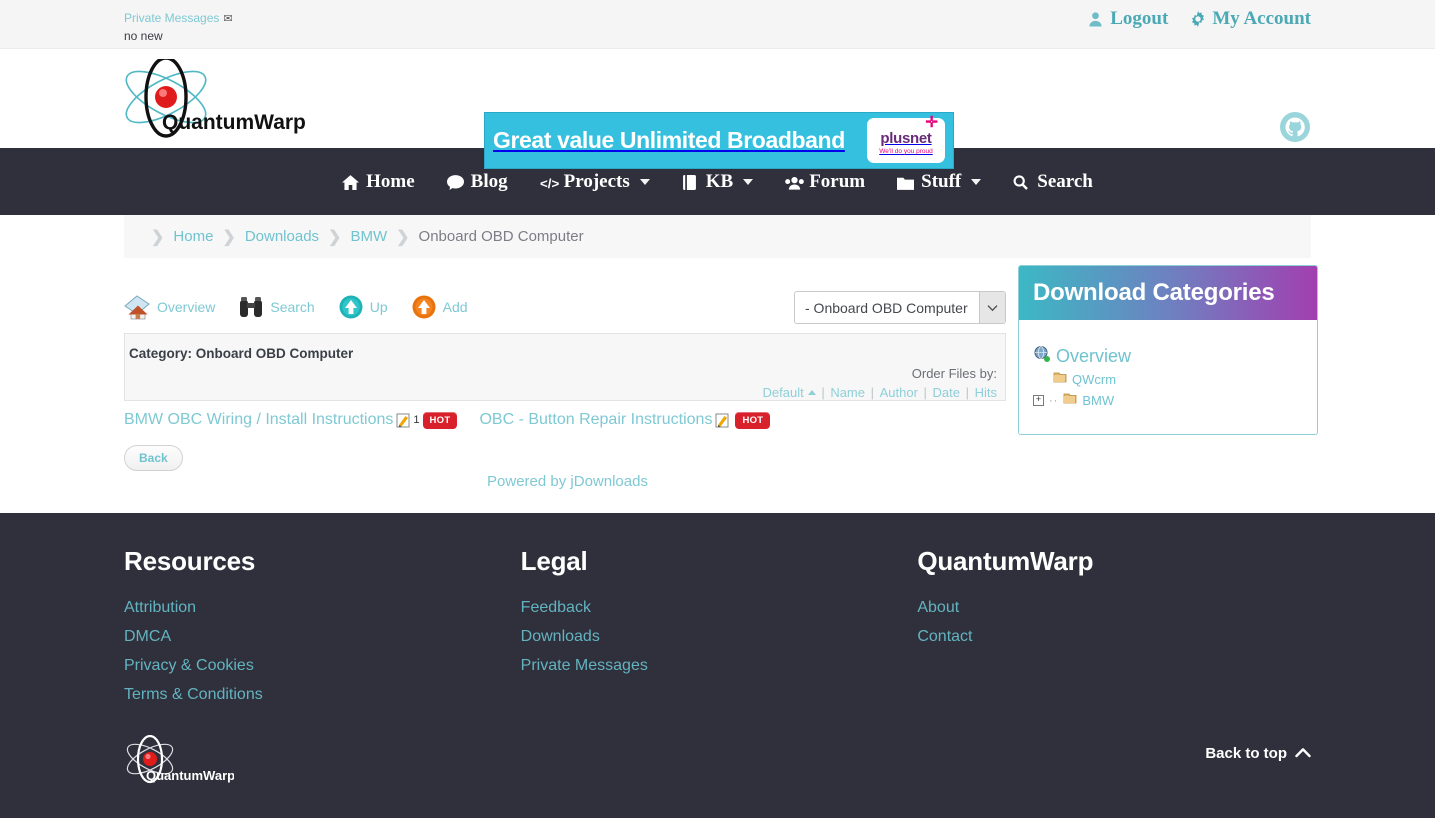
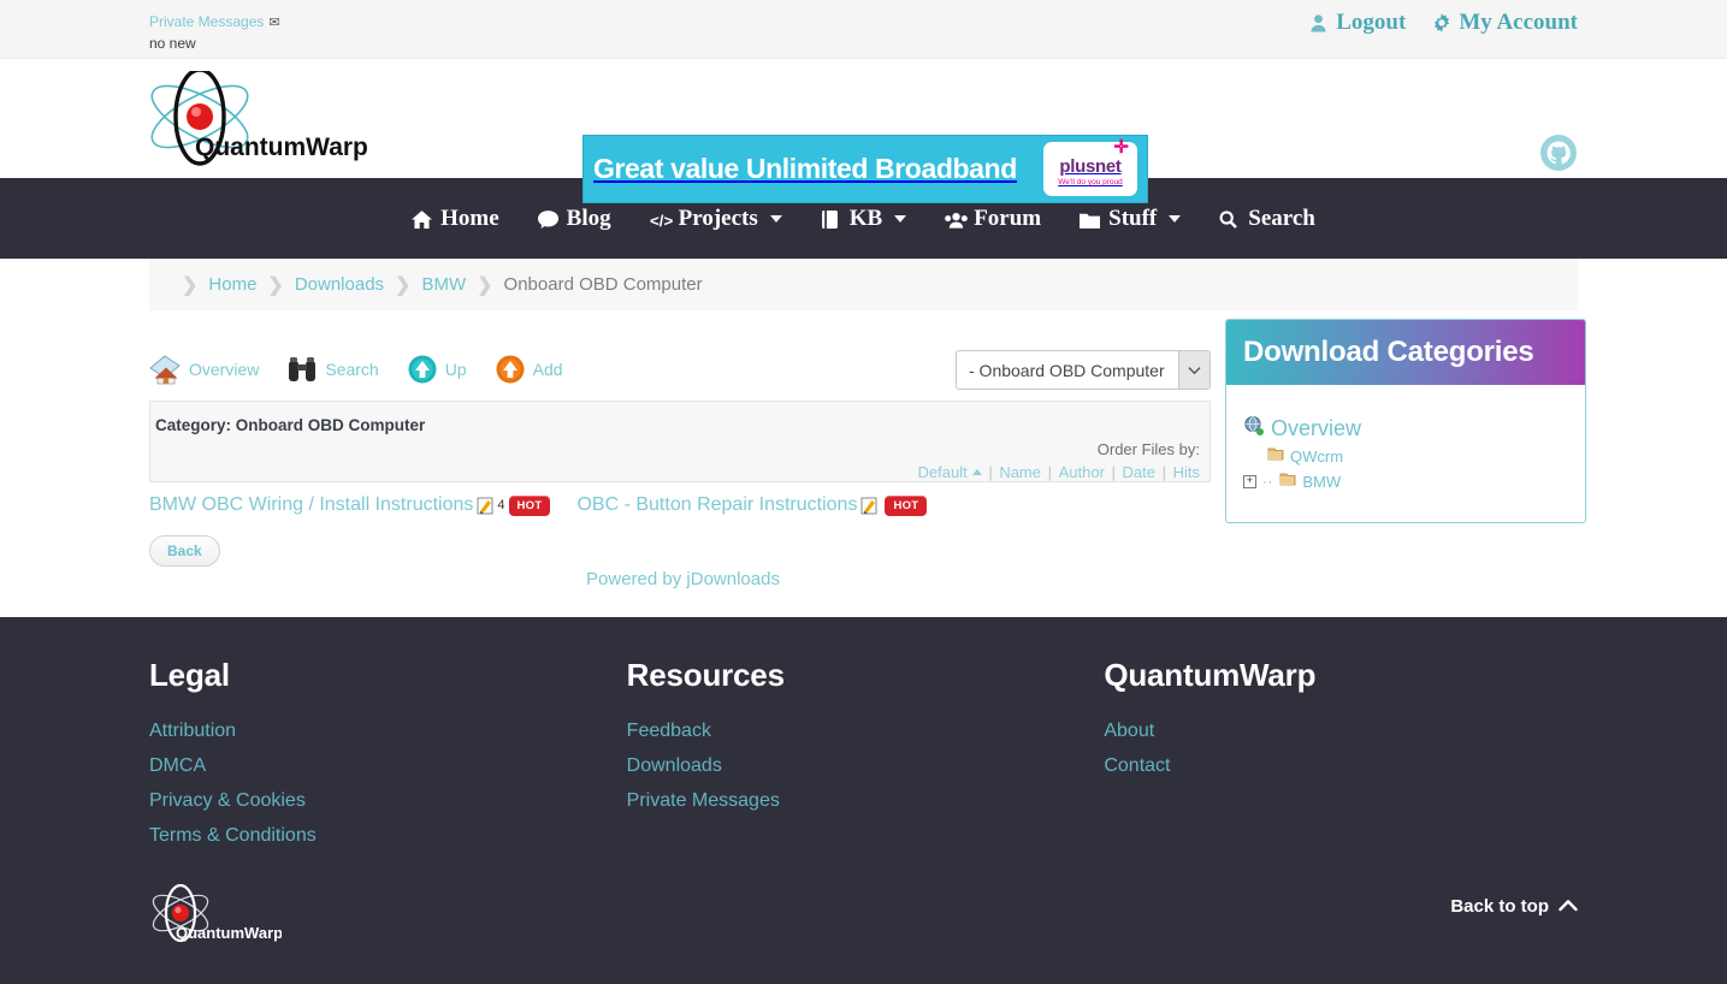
  Private Messages ✉
  no new
  Logout
  My Account
  QuantumWarp
  Great value Unlimited Broadband
  ✛
  plusnet
  Home
  Blog
  </>
  Projects
  KB
  Forum
  Stuff
  Search
  ❯
  Home
  ❯
  Downloads
  ❯
  BMW
  ❯
  Onboard OBD Computer
  Overview
  Search
  Up
  Add
  - Onboard OBD Computer
  Category: Onboard OBD Computer
  Order Files by:
  Default | Name | Author | Date | Hits
  BMW OBC Wiring / Install Instructions
- 1
+ 4
  HOT
  OBC - Button Repair Instructions
  HOT
  Back
  Powered by jDownloads
  Download Categories
  Overview
  QWcrm
  +
  ··
  BMW
- Resources
+ Legal
  Attribution
  DMCA
  Privacy & Cookies
  Terms & Conditions
- Legal
+ Resources
  Feedback
  Downloads
  Private Messages
  QuantumWarp
  About
  Contact
  QuantumWarp
  Back to top
